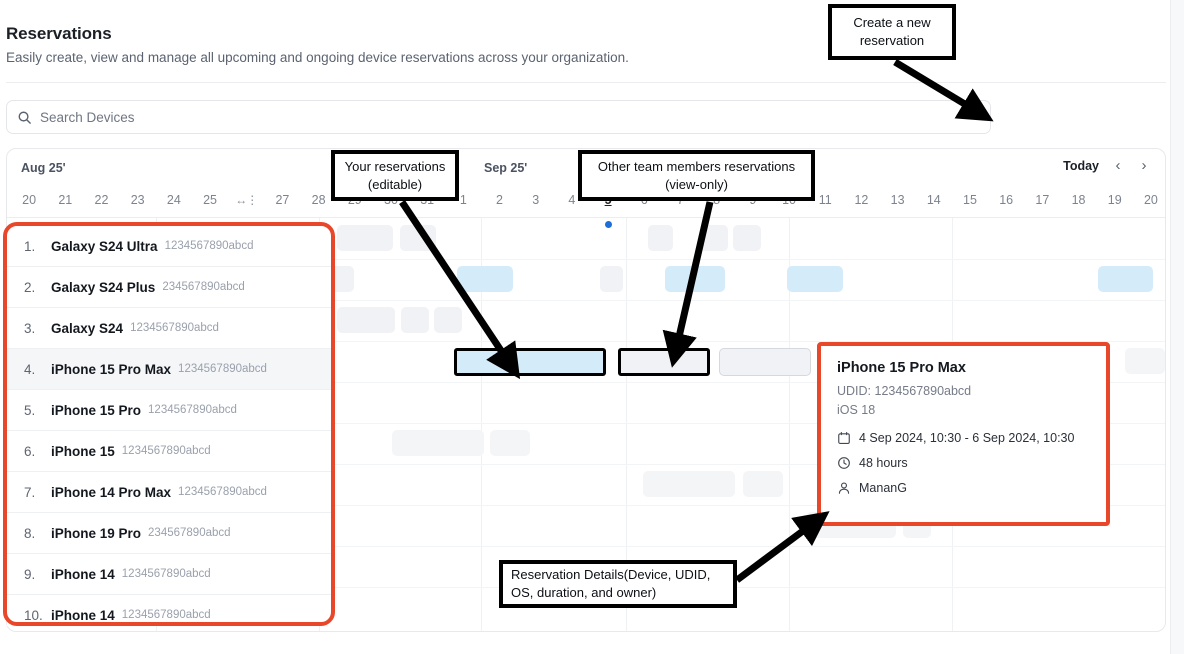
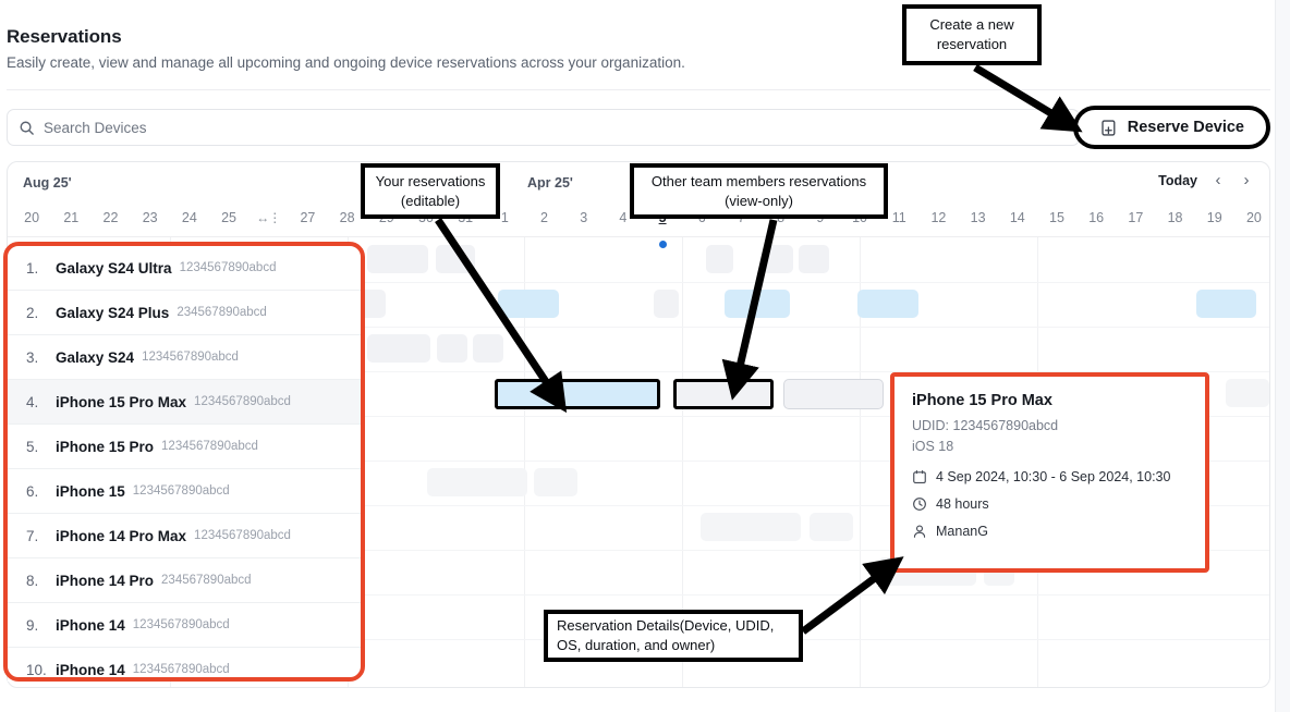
  Reservations
  Easily create, view and manage all upcoming and ongoing device reservations across your organization.
  Search Devices
+ Reserve Device
  Aug 25'
- Sep 25'
+ Apr 25'
  Today
  ‹
  ›
  20
  21
  22
  23
  24
  25
  ↔⋮
  27
  28
  1
  2
  3
  4
  11
  12
  13
  14
  15
  16
  17
  18
  19
  20
  1.
  Galaxy S24 Ultra
  1234567890abcd
  2.
  Galaxy S24 Plus
  234567890abcd
  3.
  Galaxy S24
  1234567890abcd
  4.
  iPhone 15 Pro Max
  1234567890abcd
  5.
  iPhone 15 Pro
  1234567890abcd
  6.
  iPhone 15
  1234567890abcd
  7.
  iPhone 14 Pro Max
  1234567890abcd
  8.
- iPhone 19 Pro
+ iPhone 14 Pro
  234567890abcd
  9.
  iPhone 14
  1234567890abcd
  10.
  iPhone 14
  1234567890abcd
  iPhone 15 Pro Max
  UDID: 1234567890abcd
  iOS 18
  4 Sep 2024, 10:30 - 6 Sep 2024, 10:30
  48 hours
  MananG
  Create a new reservation
  Your reservations (editable)
  Other team members reservations (view-only)
  Reservation Details(Device, UDID, OS, duration, and owner)
